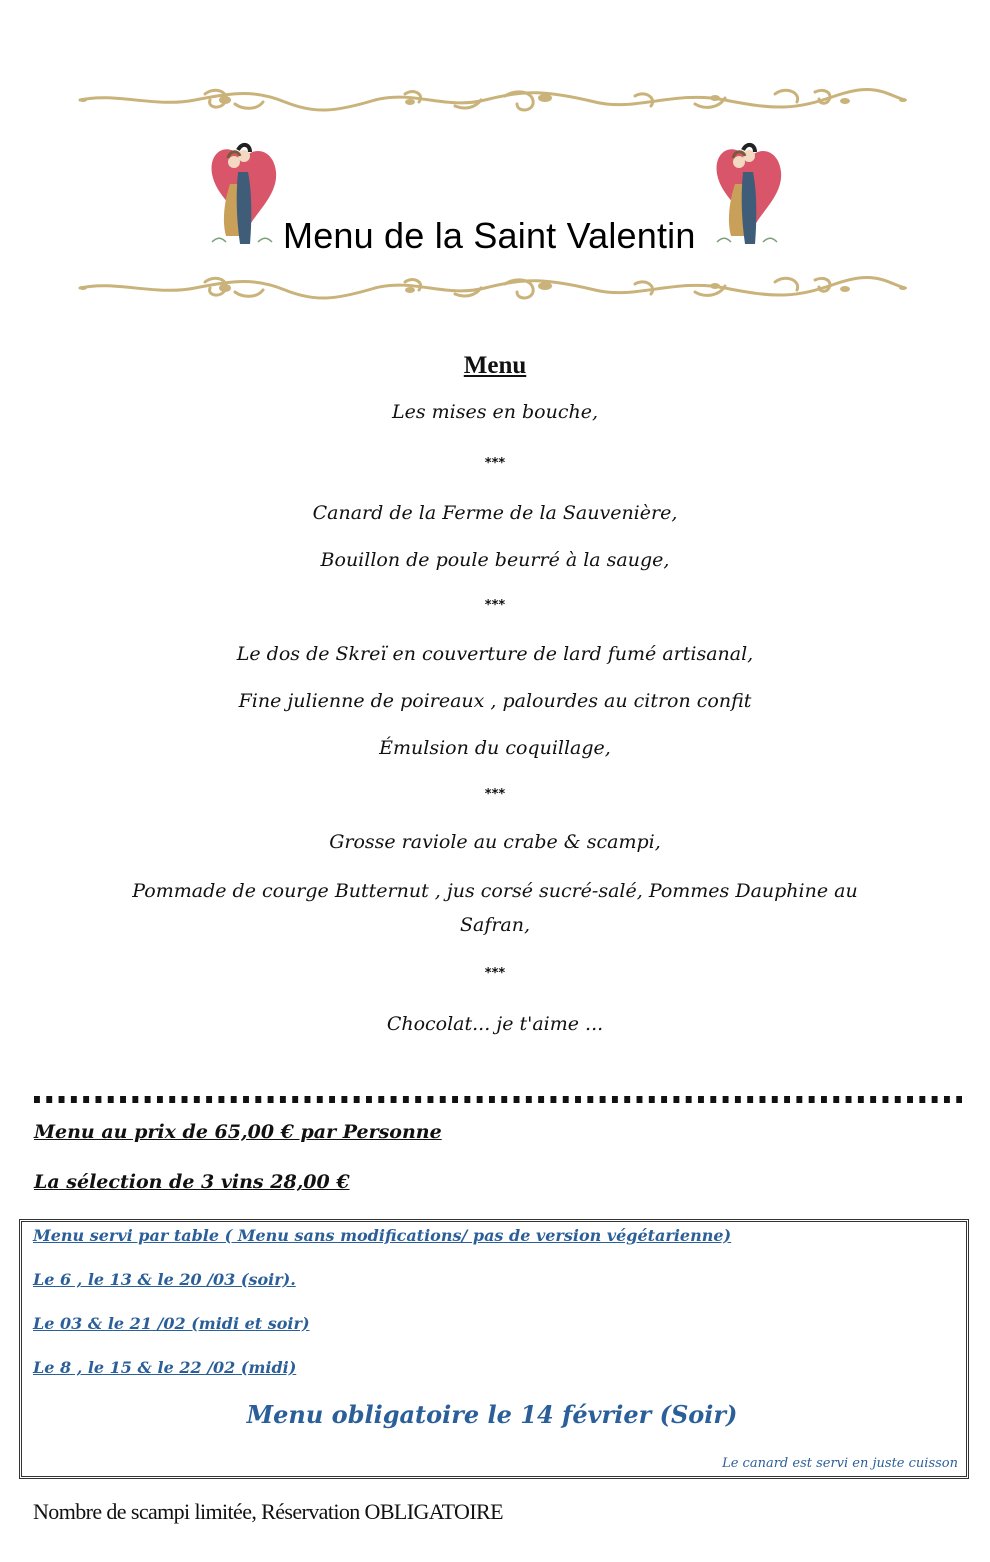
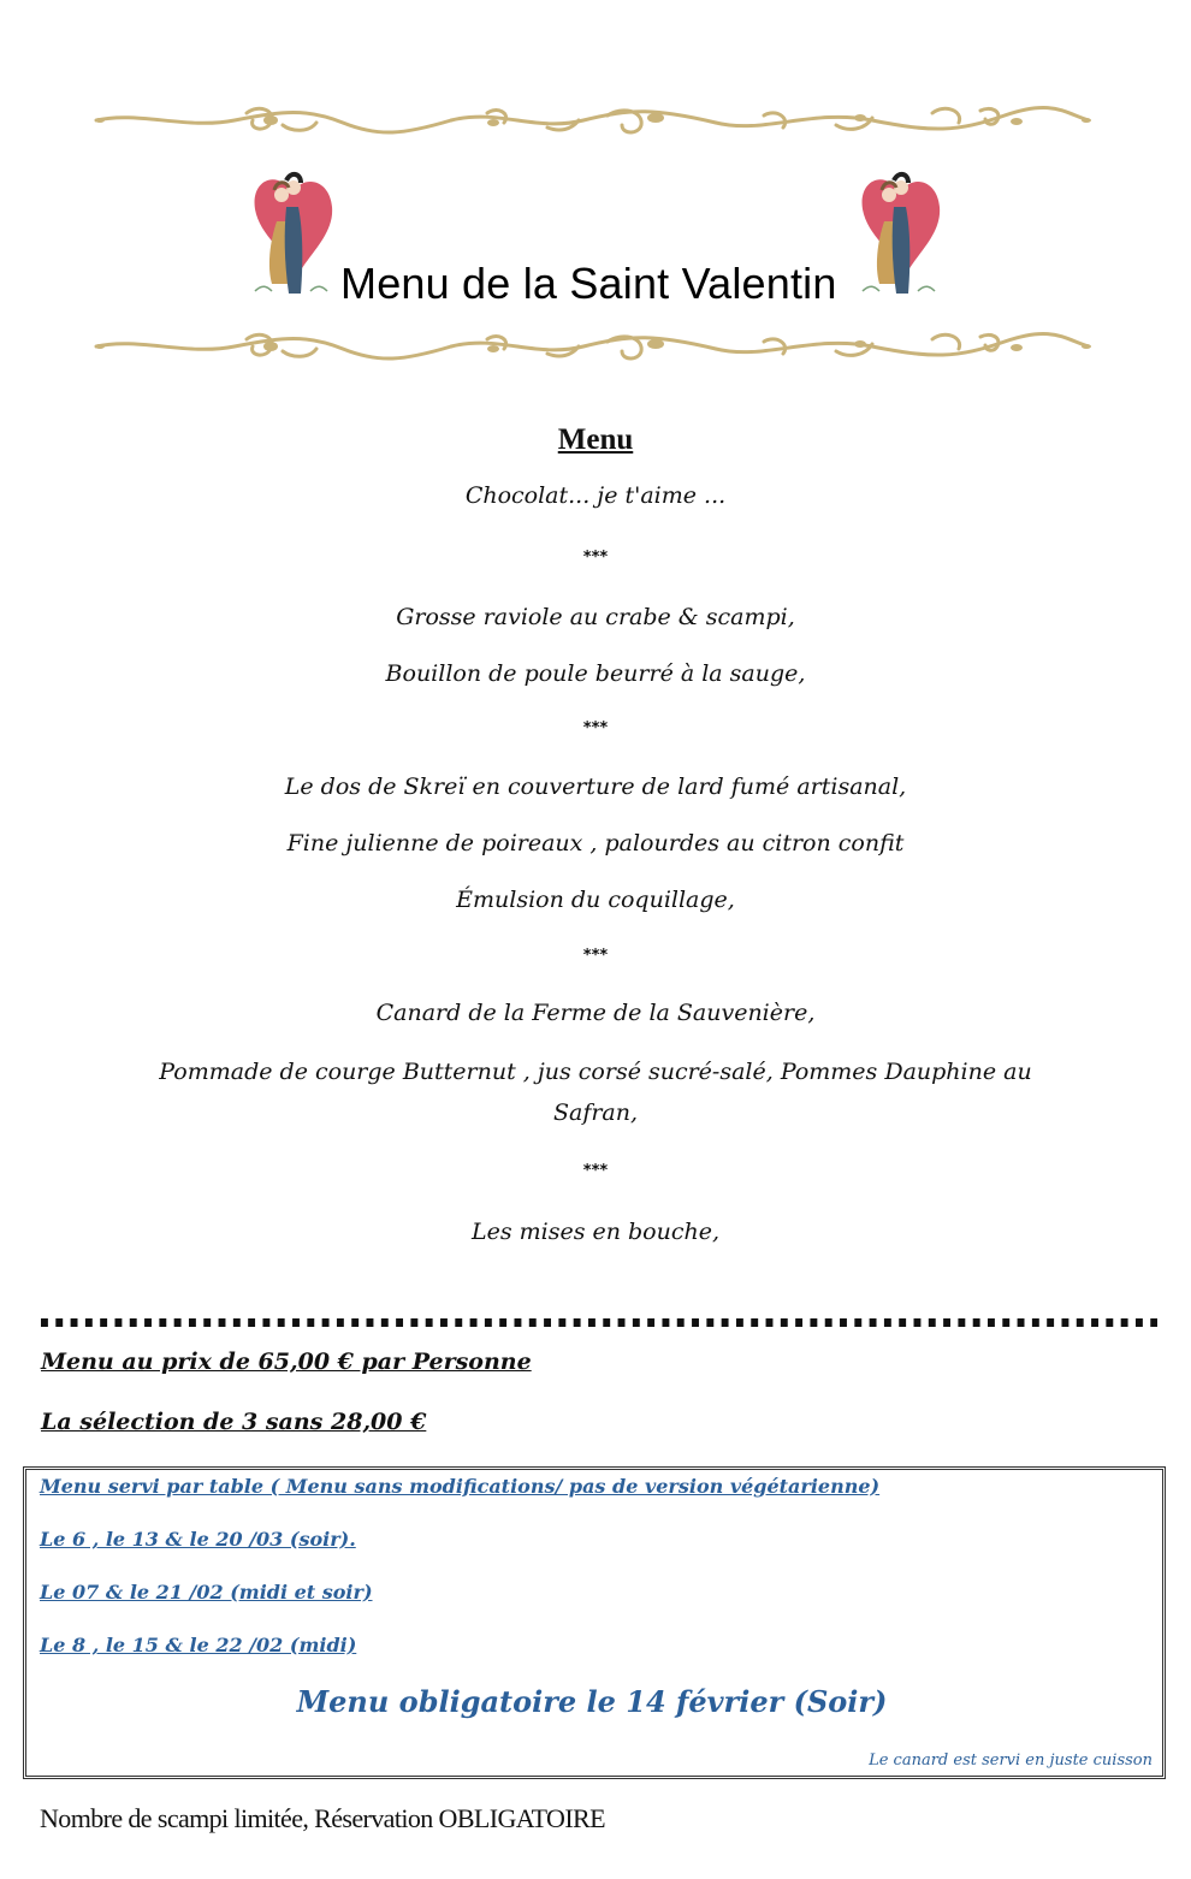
  Menu de la Saint Valentin
  Menu
- Les mises en bouche,
+ Chocolat... je t'aime ...
  ***
- Canard de la Ferme de la Sauvenière,
+ Grosse raviole au crabe & scampi,
  Bouillon de poule beurré à la sauge,
  ***
  Le dos de Skreï en couverture de lard fumé artisanal,
  Fine julienne de poireaux , palourdes au citron confit
  Émulsion du coquillage,
  ***
- Grosse raviole au crabe & scampi,
+ Canard de la Ferme de la Sauvenière,
  Pommade de courge Butternut , jus corsé sucré-salé, Pommes Dauphine au
  Safran,
  ***
- Chocolat... je t'aime ...
+ Les mises en bouche,
  Menu au prix de 65,00 € par Personne
- La sélection de 3 vins 28,00 €
+ La sélection de 3 sans 28,00 €
  Menu servi par table ( Menu sans modifications/ pas de version végétarienne)
  Le 6 , le 13 & le 20 /03 (soir).
- Le 03 & le 21 /02 (midi et soir)
+ Le 07 & le 21 /02 (midi et soir)
  Le 8 , le 15 & le 22 /02 (midi)
  Menu obligatoire le 14 février (Soir)
  Le canard est servi en juste cuisson
  Nombre de scampi limitée, Réservation OBLIGATOIRE
